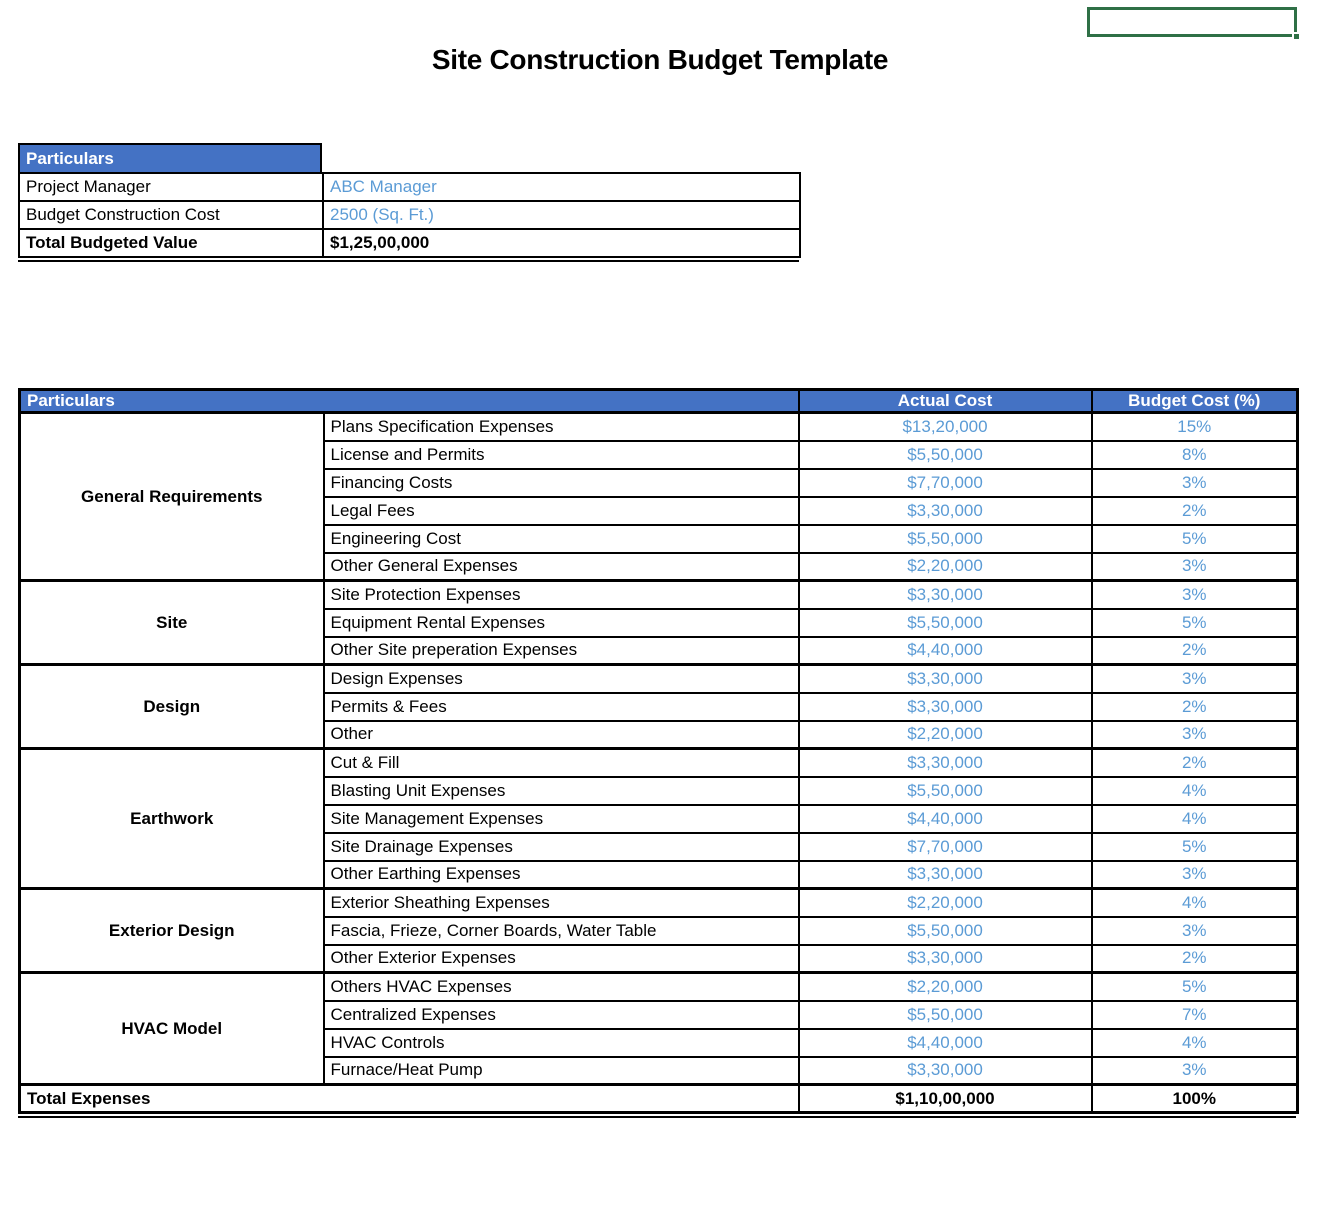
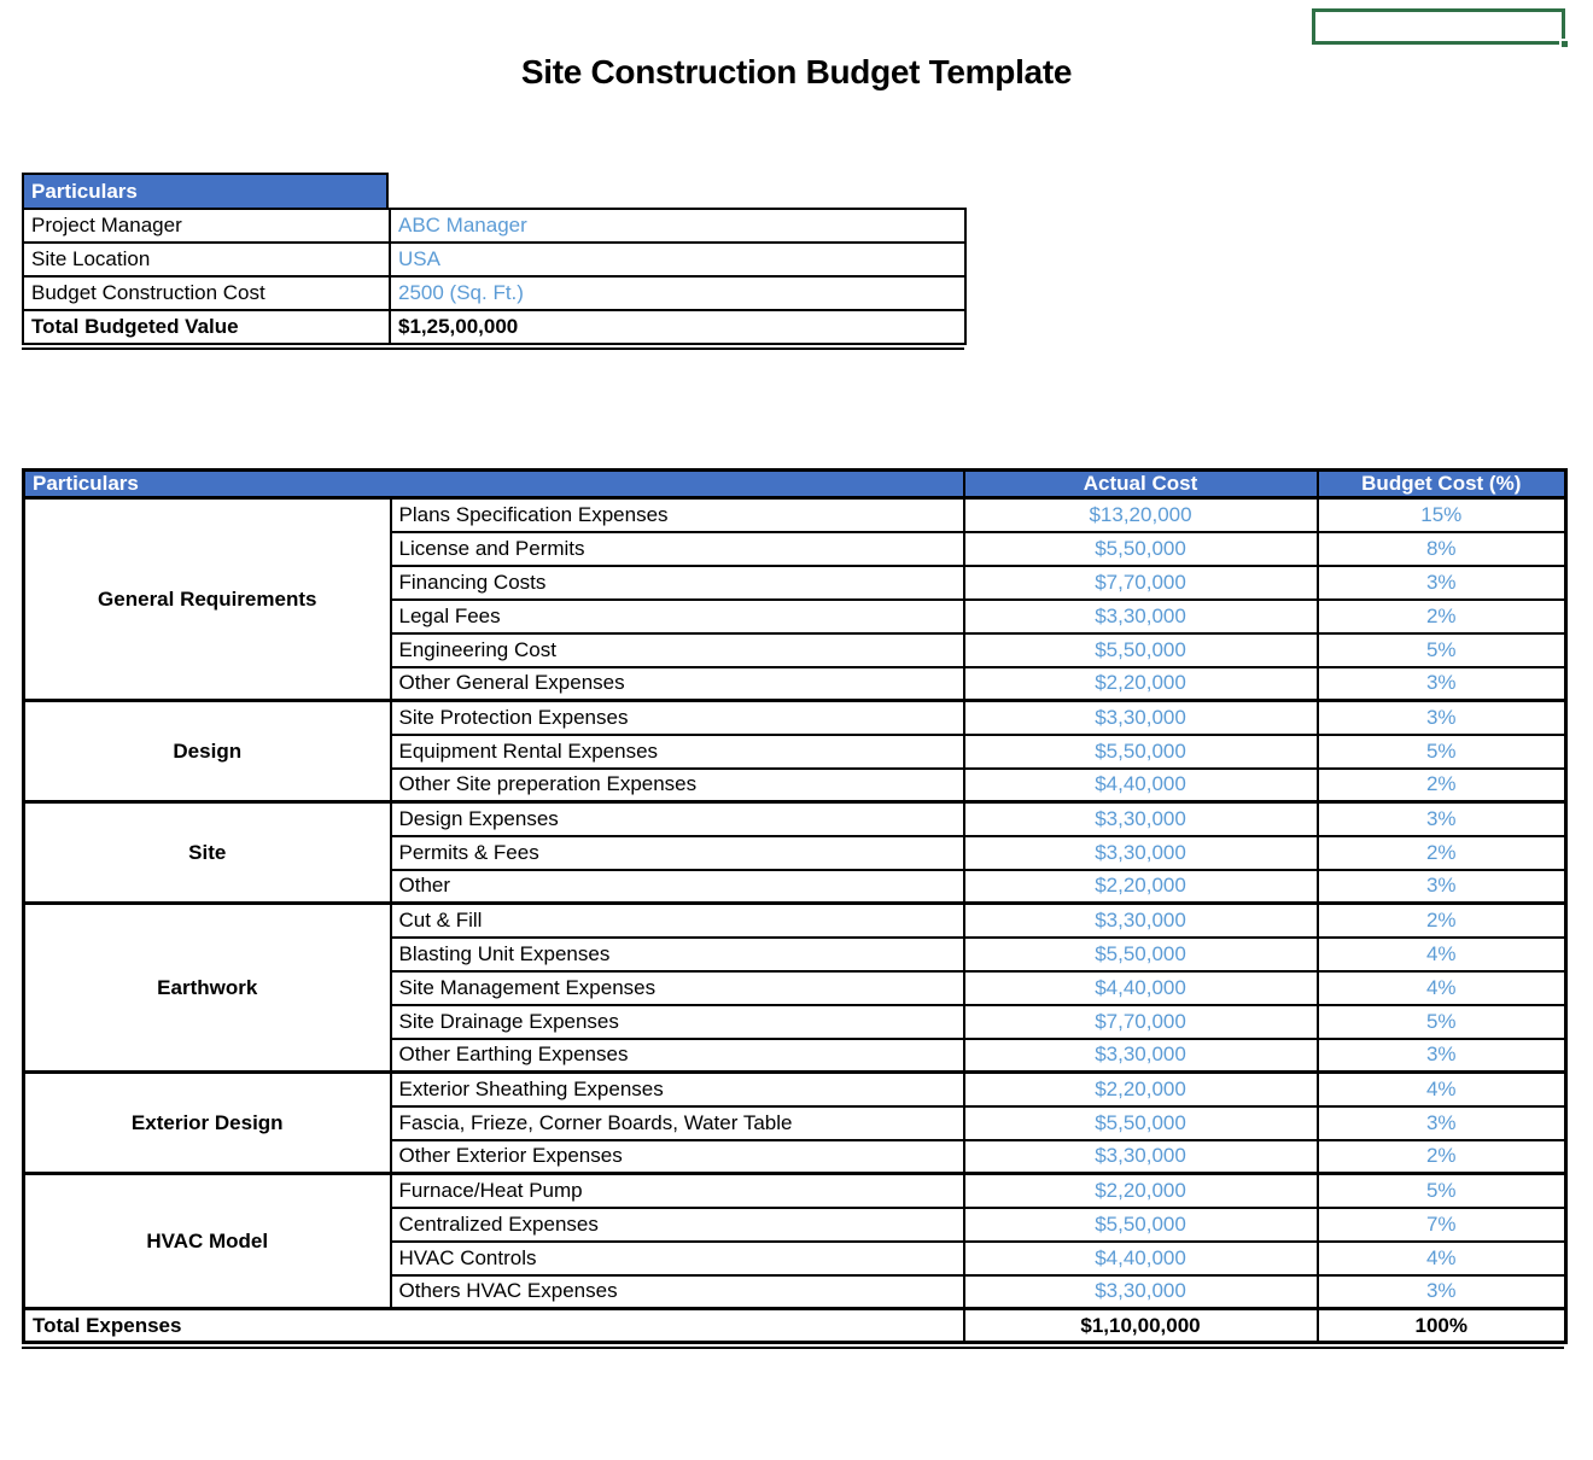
  Site Construction Budget Template
  Particulars
  Project Manager	ABC Manager
+ Site Location	USA
  Budget Construction Cost	2500 (Sq. Ft.)
  Total Budgeted Value	$1,25,00,000
  Particulars	Actual Cost	Budget Cost (%)
  General Requirements	Plans Specification Expenses	$13,20,000	15%
  License and Permits	$5,50,000	8%
  Financing Costs	$7,70,000	3%
  Legal Fees	$3,30,000	2%
  Engineering Cost	$5,50,000	5%
  Other General Expenses	$2,20,000	3%
- Site	Site Protection Expenses	$3,30,000	3%
+ Design	Site Protection Expenses	$3,30,000	3%
  Equipment Rental Expenses	$5,50,000	5%
  Other Site preperation Expenses	$4,40,000	2%
- Design	Design Expenses	$3,30,000	3%
+ Site	Design Expenses	$3,30,000	3%
  Permits & Fees	$3,30,000	2%
  Other	$2,20,000	3%
  Earthwork	Cut & Fill	$3,30,000	2%
  Blasting Unit Expenses	$5,50,000	4%
  Site Management Expenses	$4,40,000	4%
  Site Drainage Expenses	$7,70,000	5%
  Other Earthing Expenses	$3,30,000	3%
  Exterior Design	Exterior Sheathing Expenses	$2,20,000	4%
  Fascia, Frieze, Corner Boards, Water Table	$5,50,000	3%
  Other Exterior Expenses	$3,30,000	2%
- HVAC Model	Others HVAC Expenses	$2,20,000	5%
+ HVAC Model	Furnace/Heat Pump	$2,20,000	5%
  Centralized Expenses	$5,50,000	7%
  HVAC Controls	$4,40,000	4%
- Furnace/Heat Pump	$3,30,000	3%
+ Others HVAC Expenses	$3,30,000	3%
  Total Expenses	$1,10,00,000	100%
